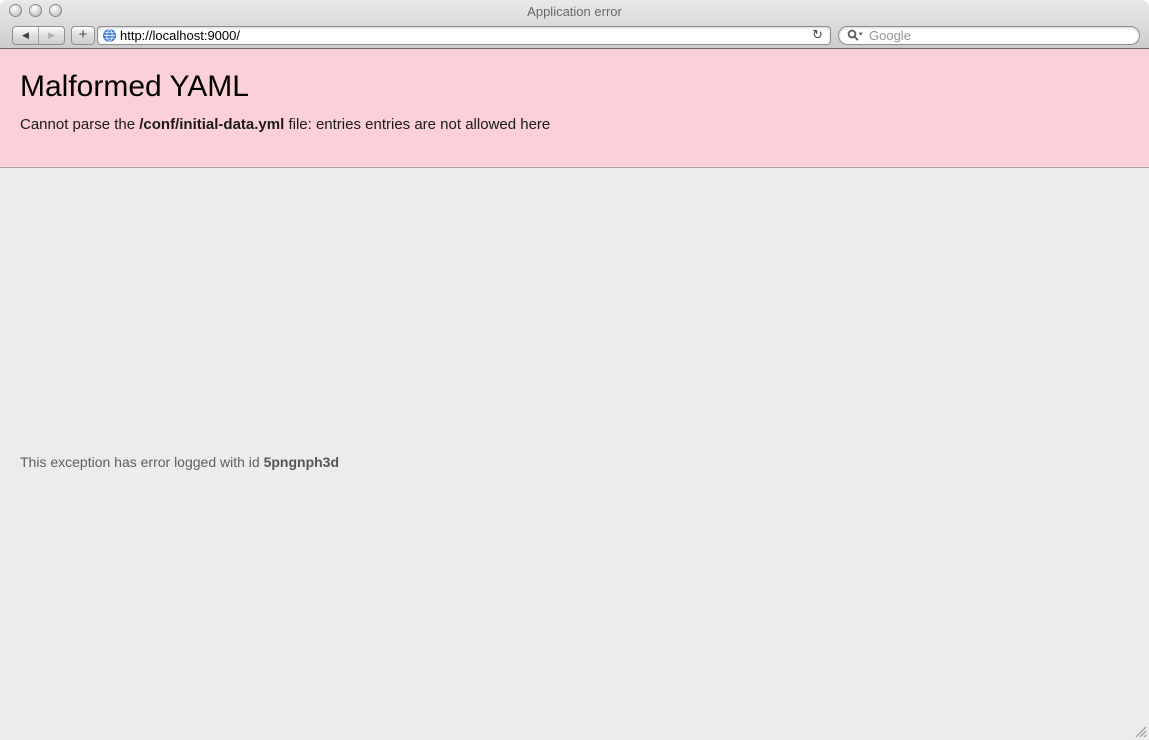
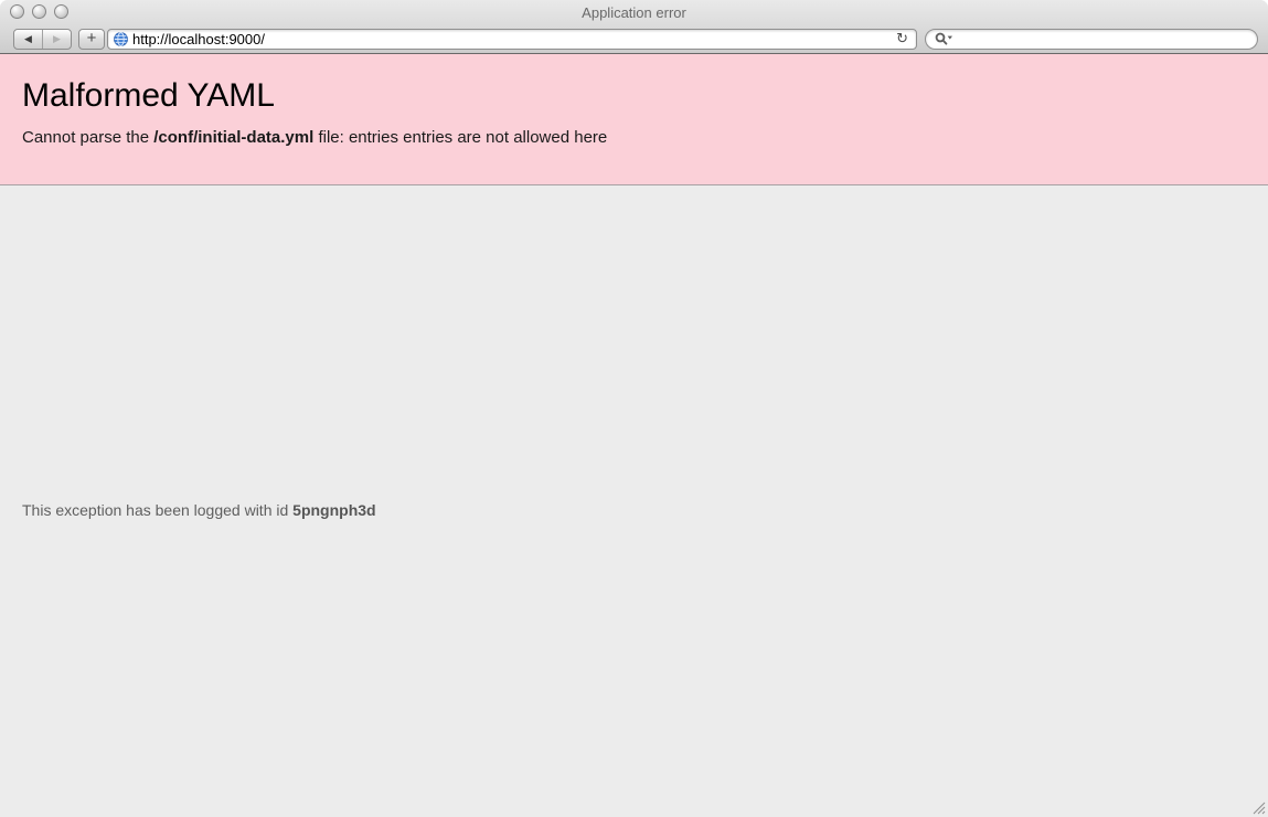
  Application error
  ◀
  ▶
  +
  http://localhost:9000/
  ↻
- Google
  Malformed YAML
  Cannot parse the /conf/initial-data.yml file: entries entries are not allowed here
- This exception has error logged with id 5pngnph3d
+ This exception has been logged with id 5pngnph3d
